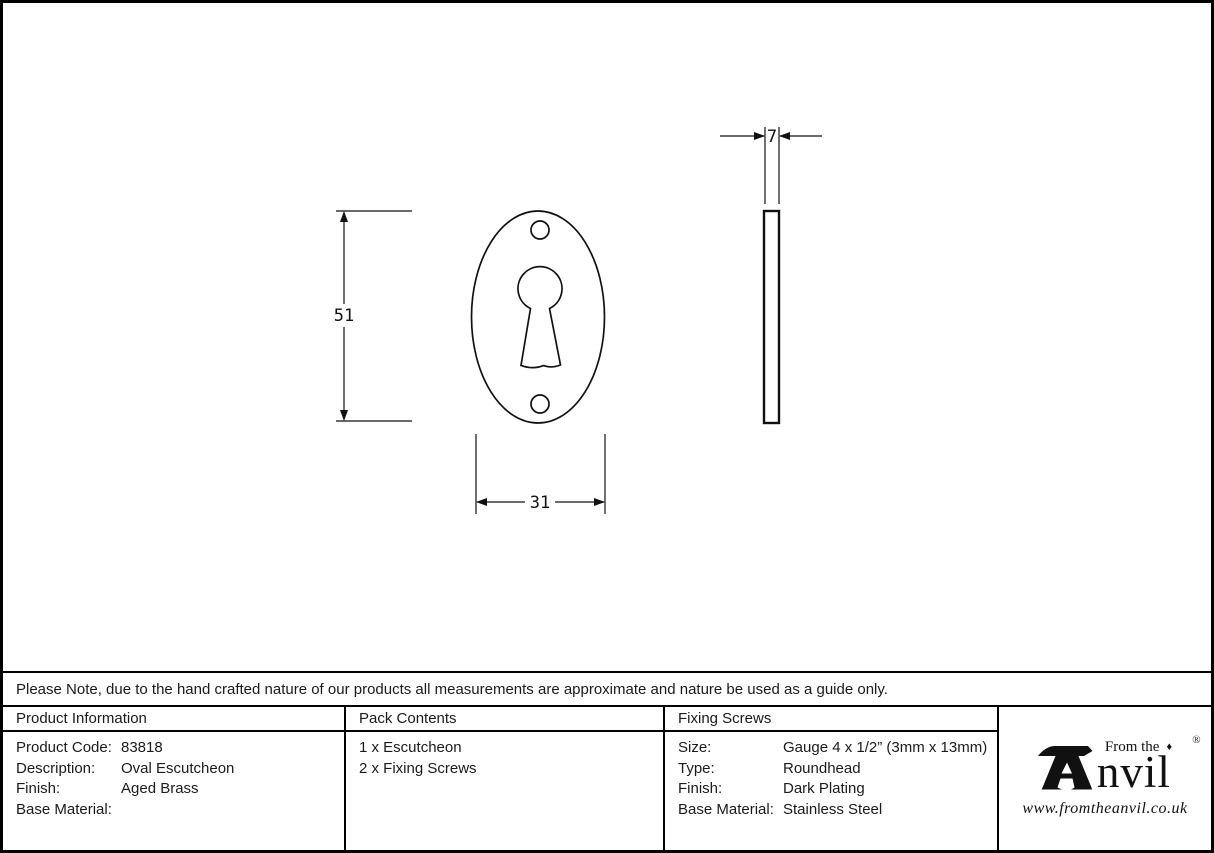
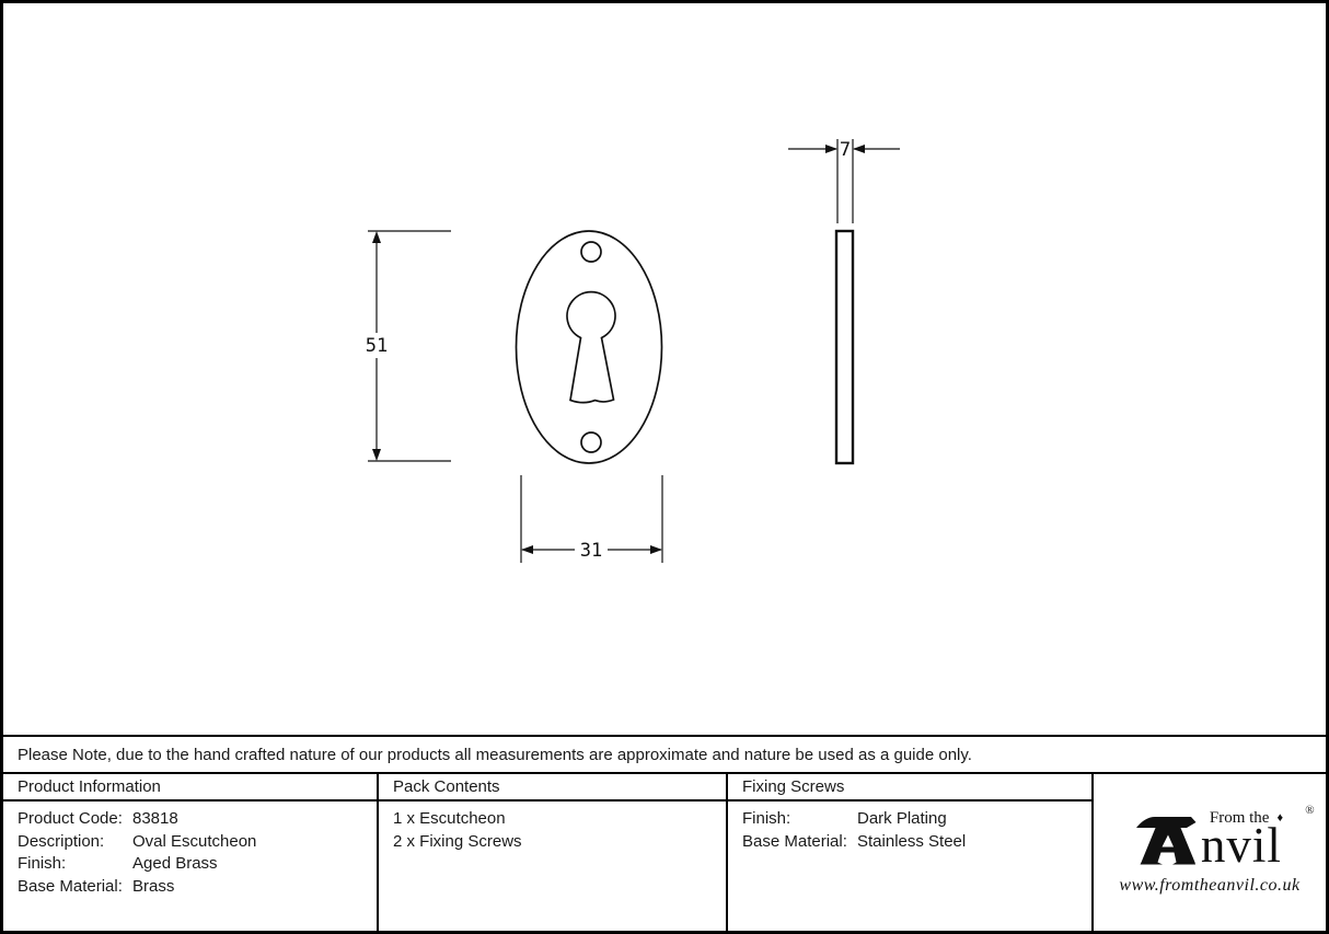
  51
  31
  7
  Please Note, due to the hand crafted nature of our products all measurements are approximate and nature be used as a guide only.
  Product Information
  Pack Contents
  Fixing Screws
  ®
  From the
  ♦
  nvil
  www.fromtheanvil.co.uk
  Product Code:
  83818
  Description:
  Oval Escutcheon
  Finish:
  Aged Brass
  Base Material:
+ Brass
  1 x Escutcheon
  2 x Fixing Screws
- Size:
- Gauge 4 x 1/2” (3mm x 13mm)
- Type:
- Roundhead
  Finish:
  Dark Plating
  Base Material:
  Stainless Steel
